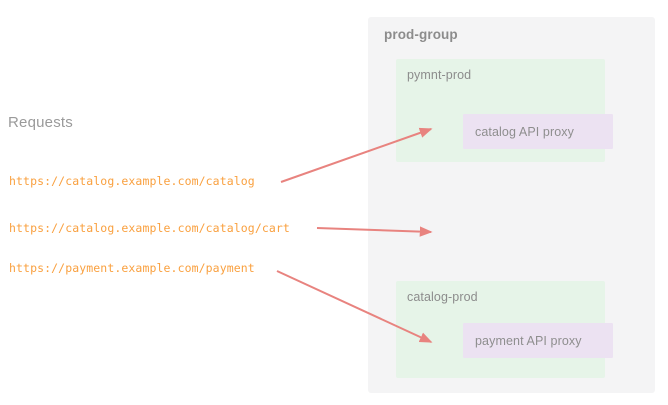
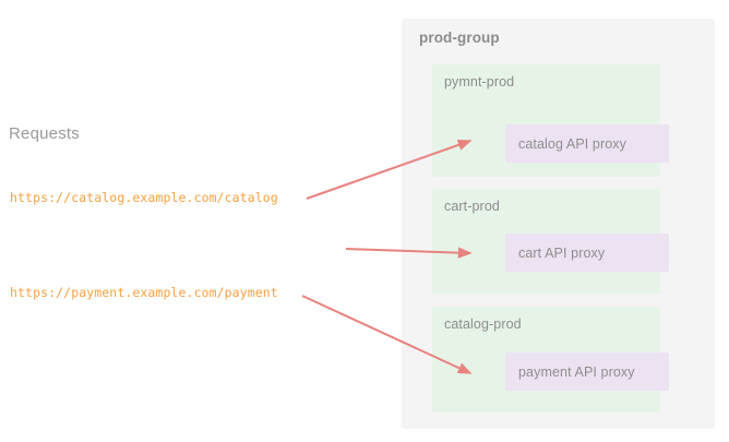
  Requests
  https://catalog.example.com/catalog
- https://catalog.example.com/catalog/cart
  https://payment.example.com/payment
  prod-group
  pymnt-prod
  catalog API proxy
+ cart-prod
+ cart API proxy
  catalog-prod
  payment API proxy
